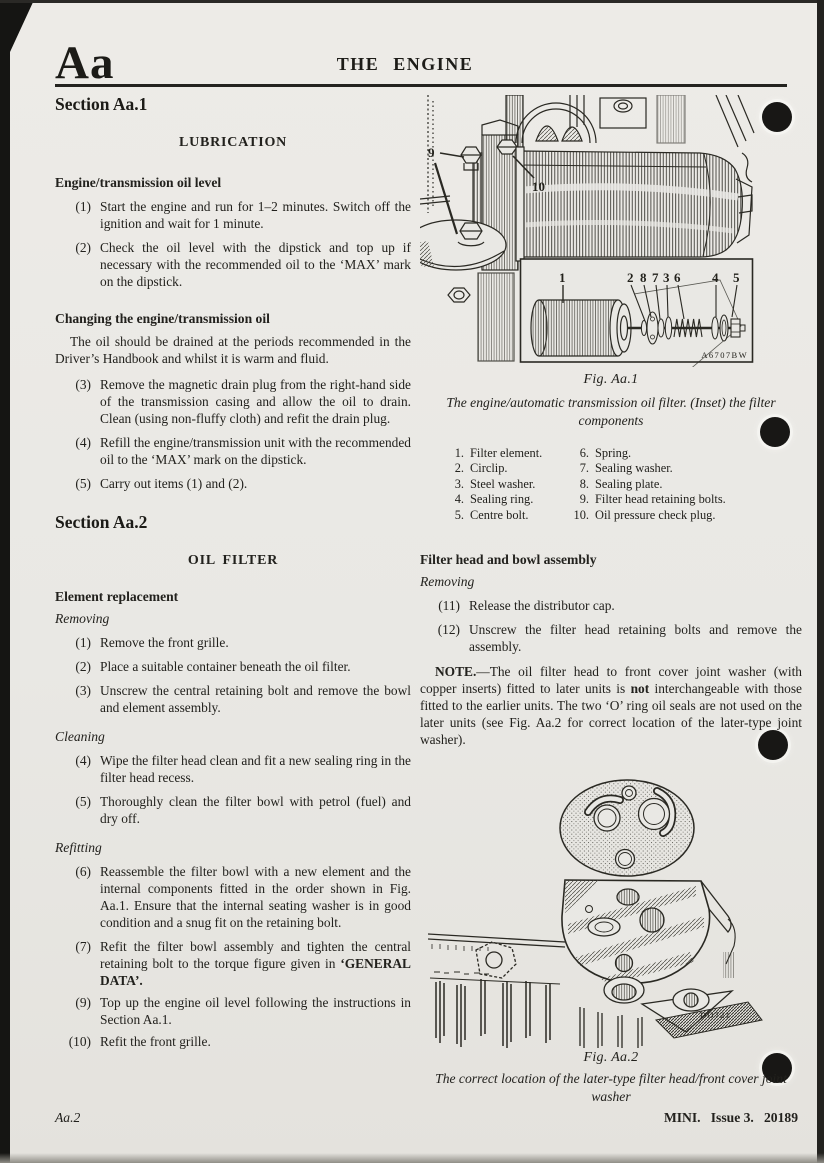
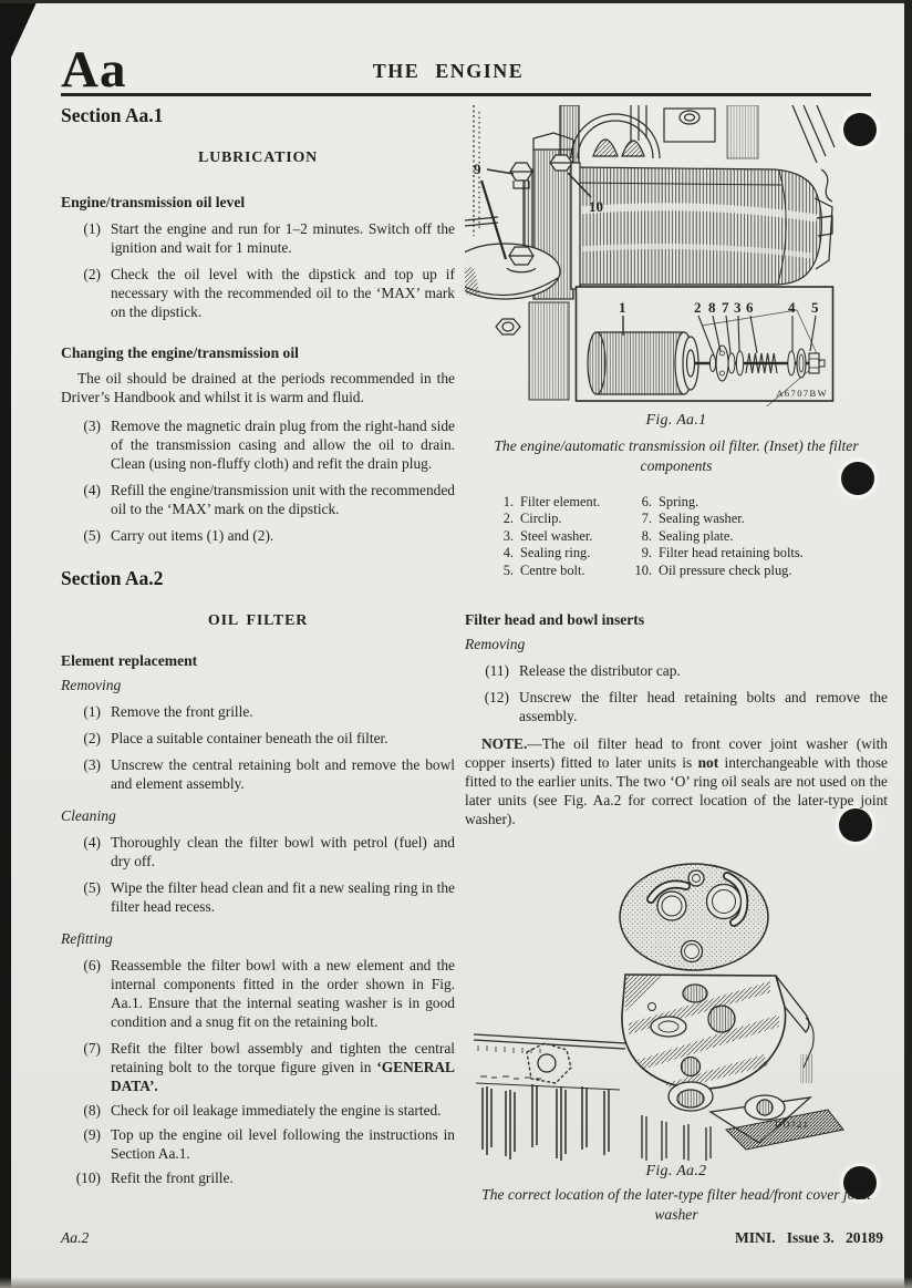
  Aa
  THE ENGINE
  Section Aa.1
  LUBRICATION
  Engine/transmission oil level
  (1)
  Start the engine and run for 1–2 minutes. Switch off the ignition and wait for 1 minute.
  (2)
  Check the oil level with the dipstick and top up if necessary with the recommended oil to the ‘MAX’ mark on the dipstick.
  Changing the engine/transmission oil
  The oil should be drained at the periods recommended in the Driver’s Handbook and whilst it is warm and fluid.
  (3)
  Remove the magnetic drain plug from the right-hand side of the transmission casing and allow the oil to drain. Clean (using non-fluffy cloth) and refit the drain plug.
  (4)
  Refill the engine/transmission unit with the recommended oil to the ‘MAX’ mark on the dipstick.
  (5)
  Carry out items (1) and (2).
  Section Aa.2
  OIL FILTER
  Element replacement
  Removing
  (1)
  Remove the front grille.
  (2)
  Place a suitable container beneath the oil filter.
  (3)
  Unscrew the central retaining bolt and remove the bowl and element assembly.
  Cleaning
  (4)
- Wipe the filter head clean and fit a new sealing ring in the filter head recess.
+ Thoroughly clean the filter bowl with petrol (fuel) and dry off.
  (5)
- Thoroughly clean the filter bowl with petrol (fuel) and dry off.
+ Wipe the filter head clean and fit a new sealing ring in the filter head recess.
  Refitting
  (6)
  Reassemble the filter bowl with a new element and the internal components fitted in the order shown in Fig. Aa.1. Ensure that the internal seating washer is in good condition and a snug fit on the retaining bolt.
  (7)
  Refit the filter bowl assembly and tighten the central retaining bolt to the torque figure given in ‘GENERAL DATA’.
+ (8)
+ Check for oil leakage immediately the engine is started.
  (9)
  Top up the engine oil level following the instructions in Section Aa.1.
  (10)
  Refit the front grille.
- Filter head and bowl assembly
+ Filter head and bowl inserts
  Removing
  (11)
  Release the distributor cap.
  (12)
  Unscrew the filter head retaining bolts and remove the assembly.
  NOTE.—The oil filter head to front cover joint washer (with copper inserts) fitted to later units is not interchangeable with those fitted to the earlier units. The two ‘O’ ring oil seals are not used on the later units (see Fig. Aa.2 for correct location of the later-type joint washer).
  9
  10
  1
  2
  8
  7
  3
  6
  4
  5
  A6707BW
  Fig. Aa.1
  The engine/automatic transmission oil filter. (Inset) the filter components
  1.
  Filter element.
  2.
  Circlip.
  3.
  Steel washer.
  4.
  Sealing ring.
  5.
  Centre bolt.
  6.
  Spring.
  7.
  Sealing washer.
  8.
  Sealing plate.
  9.
  Filter head retaining bolts.
  10.
  Oil pressure check plug.
  DO721
  Fig. Aa.2
  The correct location of the later-type filter head/front cover joint washer
  Aa.2
  MINI. Issue 3. 20189
